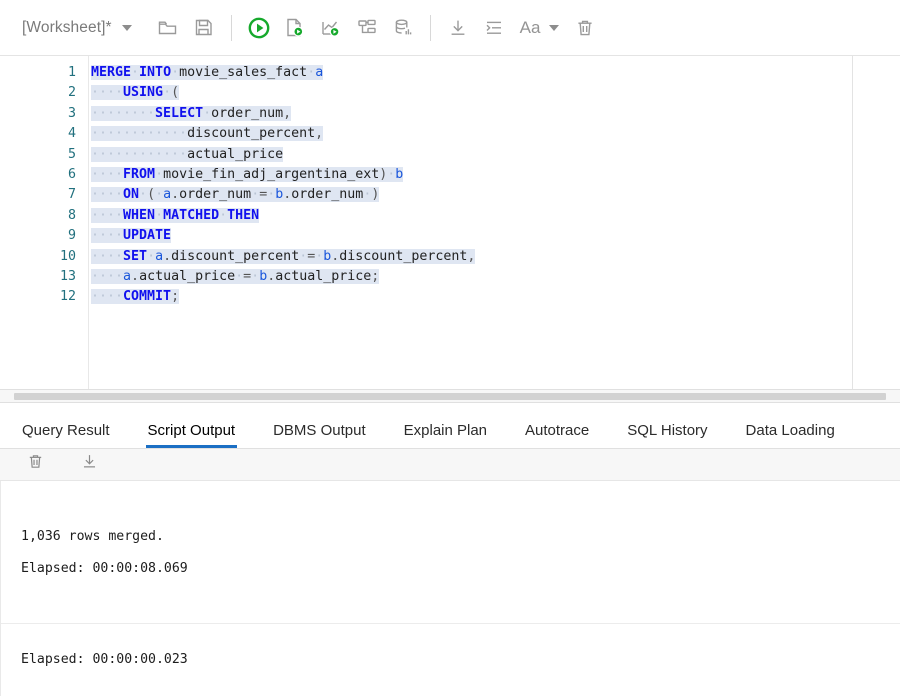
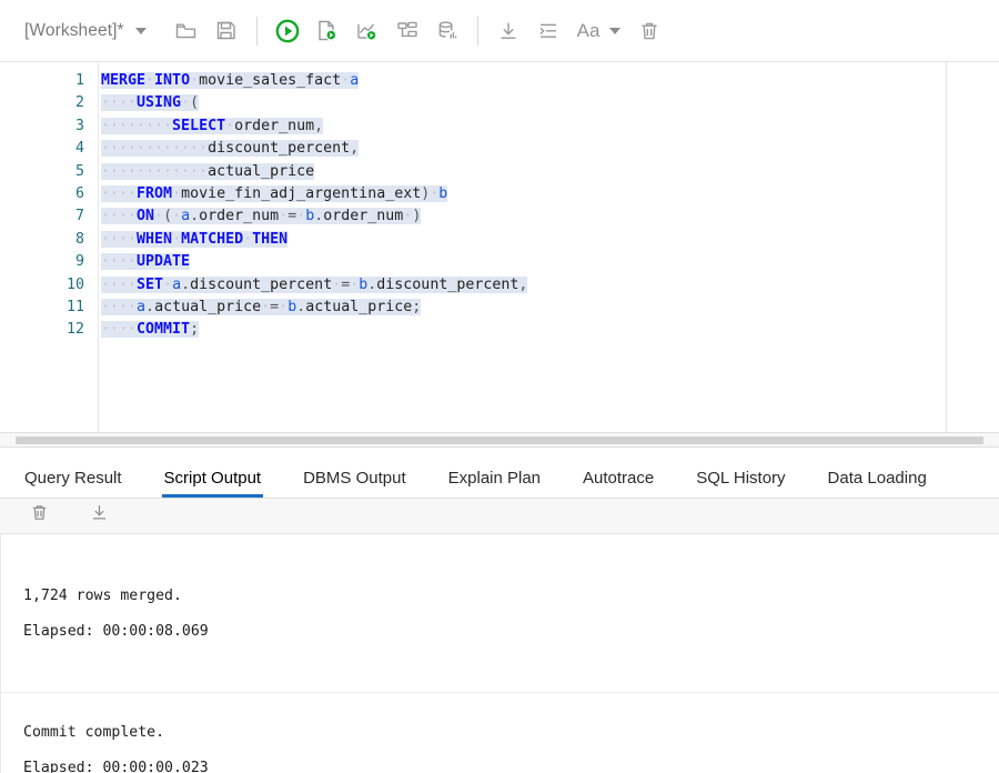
  [Worksheet]*
  Aa
  1
  2
  3
  4
  5
  6
  7
  8
  9
  10
- 13
+ 11
  12
  MERGE·INTO·movie_sales_fact·a
  ····USING·(
  ········SELECT·order_num,
  ············discount_percent,
  ············actual_price
  ····FROM·movie_fin_adj_argentina_ext)·b
  ····ON·(·a.order_num·=·b.order_num·)
  ····WHEN·MATCHED·THEN
  ····UPDATE
  ····SET·a.discount_percent·=·b.discount_percent,
  ····a.actual_price·=·b.actual_price;
  ····COMMIT;
  Query Result
  Script Output
  DBMS Output
  Explain Plan
  Autotrace
  SQL History
  Data Loading
- 1,036 rows merged.
+ 1,724 rows merged.
  Elapsed: 00:00:08.069
+ Commit complete.
  Elapsed: 00:00:00.023
